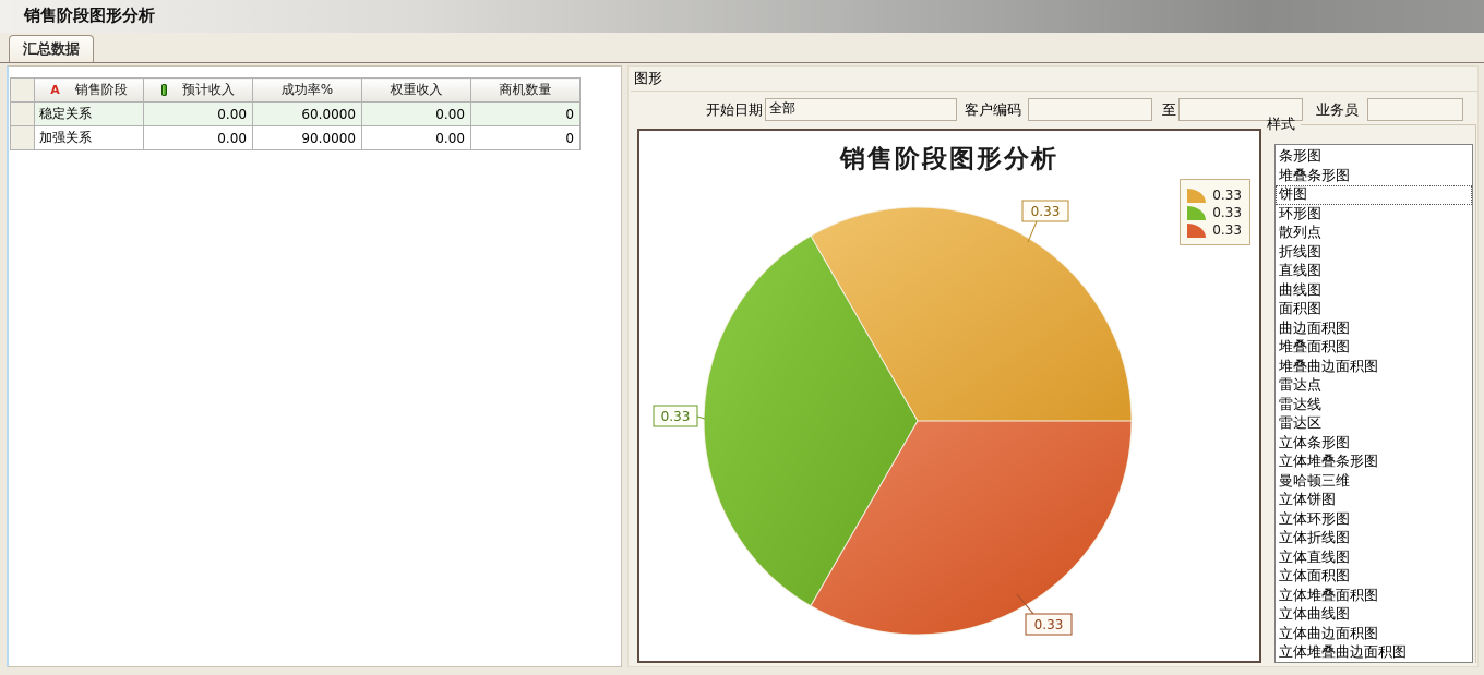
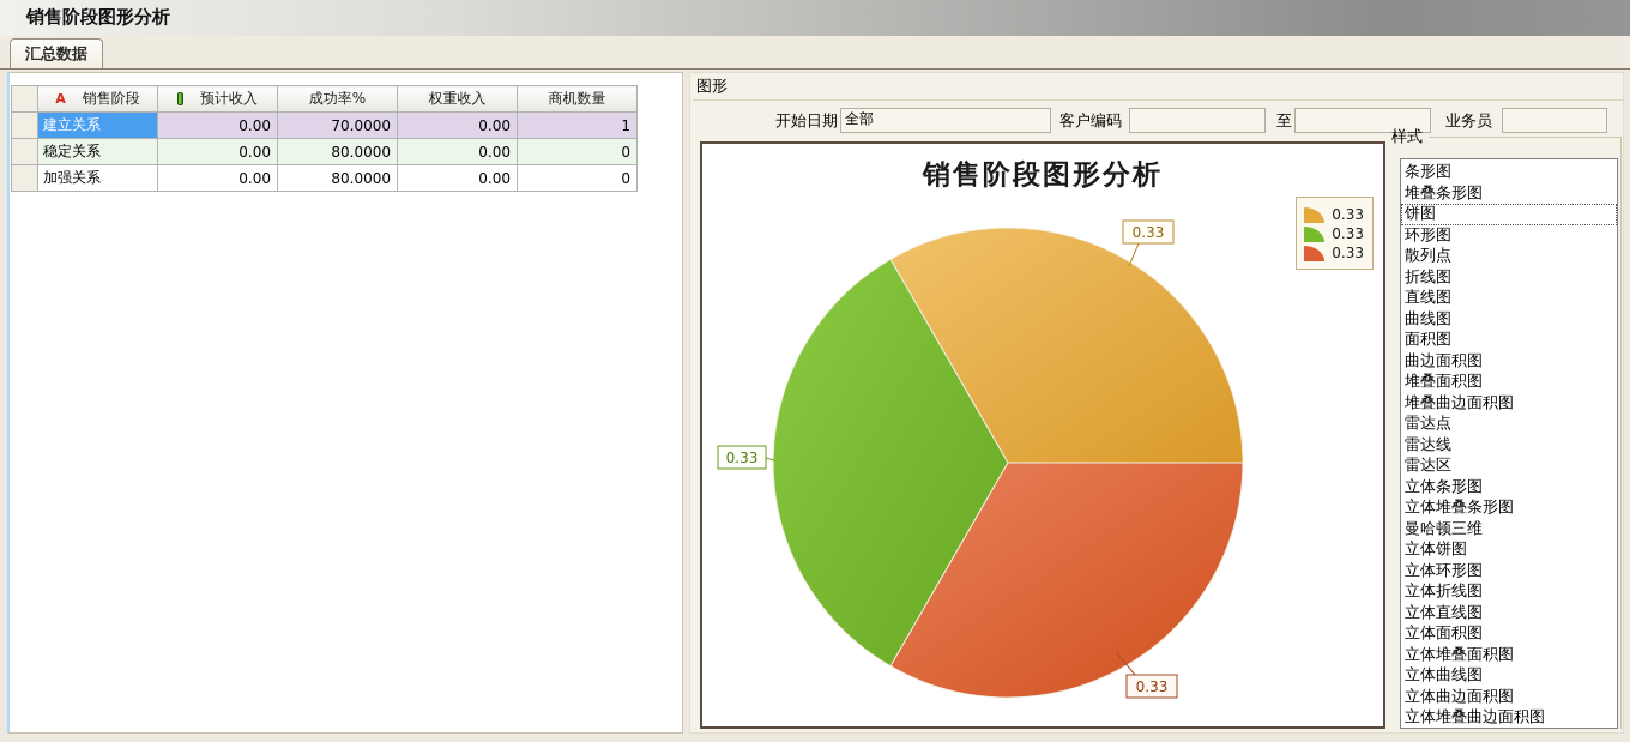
  销售阶段图形分析
  汇总数据
  	A 销售阶段	预计收入	成功率%	权重收入	商机数量
+ 	建立关系	0.00	70.0000	0.00	1
- 	稳定关系	0.00	60.0000	0.00	0
+ 	稳定关系	0.00	80.0000	0.00	0
- 	加强关系	0.00	90.0000	0.00	0
+ 	加强关系	0.00	80.0000	0.00	0
  图形
  开始日期
  全部
  客户编码
  至
  业务员
  销售阶段图形分析
  0.33
  0.33
  0.33
  0.33
  0.33
  0.33
  样式
  条形图
  堆叠条形图
  饼图
  环形图
  散列点
  折线图
  直线图
  曲线图
  面积图
  曲边面积图
  堆叠面积图
  堆叠曲边面积图
  雷达点
  雷达线
  雷达区
  立体条形图
  立体堆叠条形图
  曼哈顿三维
  立体饼图
  立体环形图
  立体折线图
  立体直线图
  立体面积图
  立体堆叠面积图
  立体曲线图
  立体曲边面积图
  立体堆叠曲边面积图
